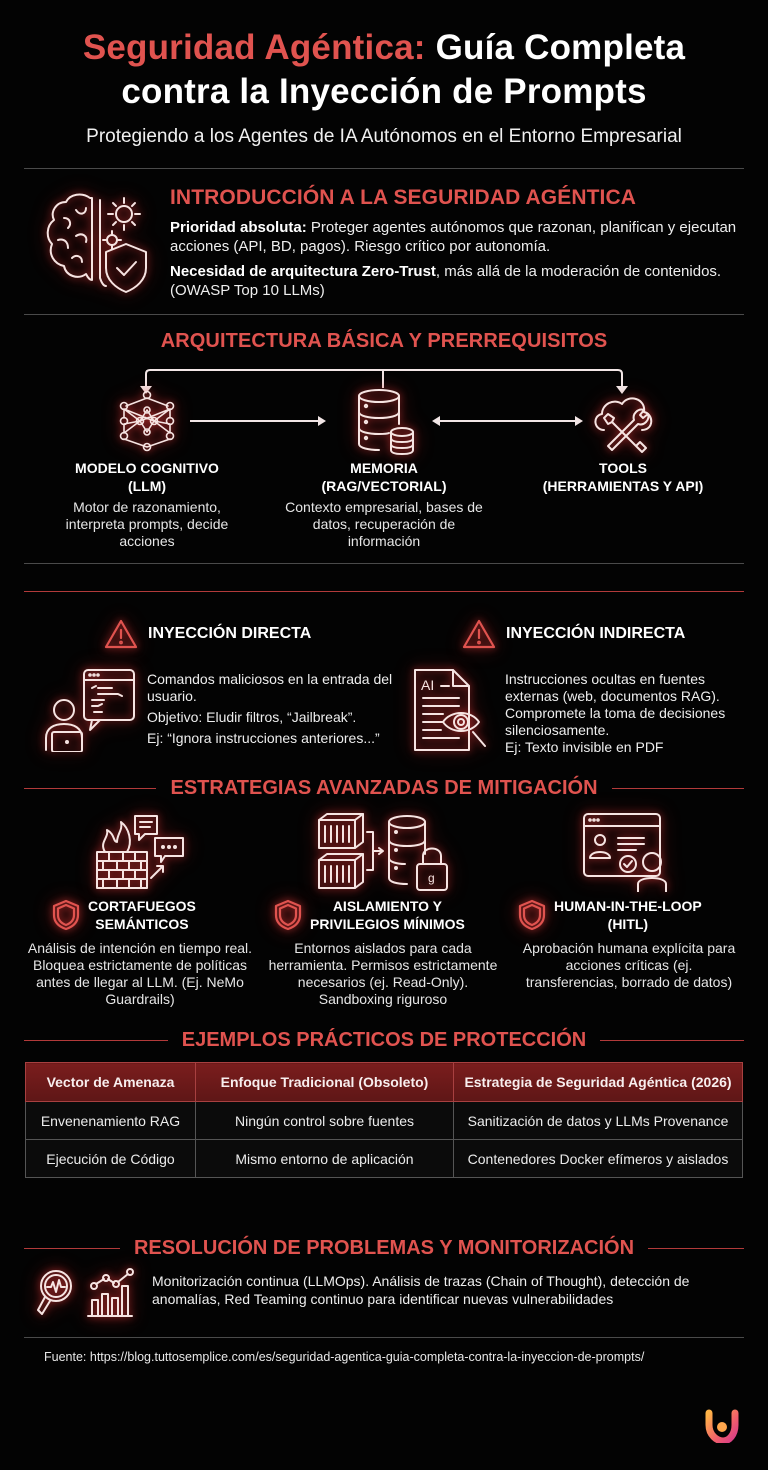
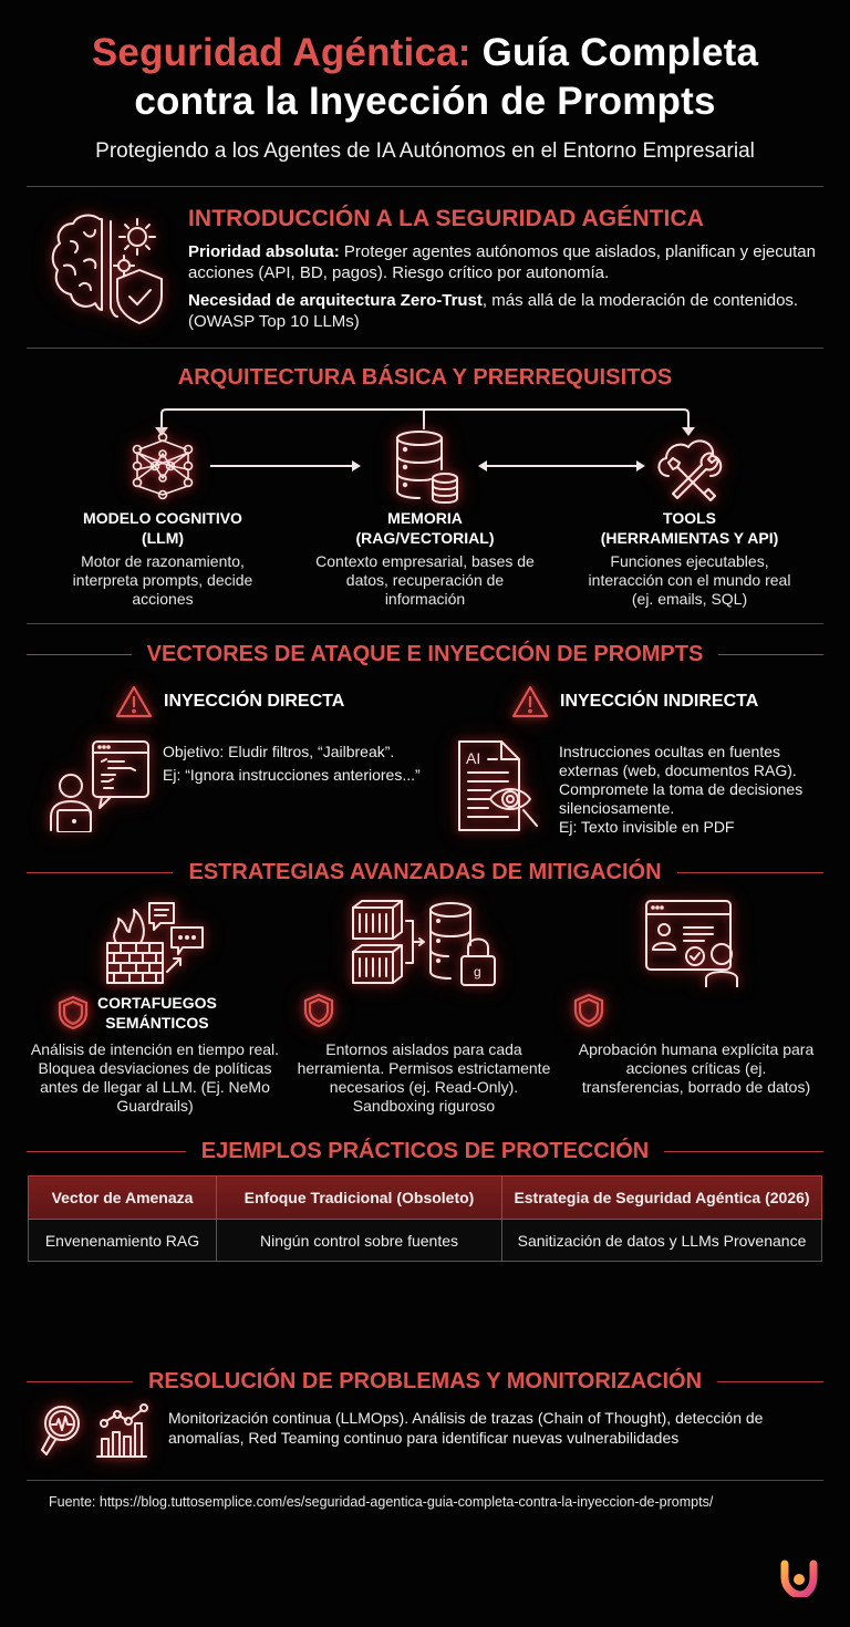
  Seguridad Agéntica: Guía Completa
  contra la Inyección de Prompts
  Protegiendo a los Agentes de IA Autónomos en el Entorno Empresarial
  INTRODUCCIÓN A LA SEGURIDAD AGÉNTICA
- Prioridad absoluta: Proteger agentes autónomos que razonan, planifican y ejecutan acciones (API, BD, pagos). Riesgo crítico por autonomía.
+ Prioridad absoluta: Proteger agentes autónomos que aislados, planifican y ejecutan acciones (API, BD, pagos). Riesgo crítico por autonomía.
  Necesidad de arquitectura Zero-Trust, más allá de la moderación de contenidos. (OWASP Top 10 LLMs)
  ARQUITECTURA BÁSICA Y PRERREQUISITOS
  MODELO COGNITIVO
  (LLM)
  Motor de razonamiento, interpreta prompts, decide acciones
  MEMORIA
  (RAG/VECTORIAL)
  Contexto empresarial, bases de datos, recuperación de información
  TOOLS
  (HERRAMIENTAS Y API)
+ Funciones ejecutables, interacción con el mundo real (ej. emails, SQL)
+ VECTORES DE ATAQUE E INYECCIÓN DE PROMPTS
  INYECCIÓN DIRECTA
- Comandos maliciosos en la entrada del usuario.
  Objetivo: Eludir filtros, “Jailbreak”.
  Ej: “Ignora instrucciones anteriores...”
  INYECCIÓN INDIRECTA
  AI
  Instrucciones ocultas en fuentes externas (web, documentos RAG). Compromete la toma de decisiones silenciosamente.
  Ej: Texto invisible en PDF
  ESTRATEGIAS AVANZADAS DE MITIGACIÓN
  g
  CORTAFUEGOS
  SEMÁNTICOS
- Análisis de intención en tiempo real. Bloquea estrictamente de políticas antes de llegar al LLM. (Ej. NeMo Guardrails)
+ Análisis de intención en tiempo real. Bloquea desviaciones de políticas antes de llegar al LLM. (Ej. NeMo Guardrails)
- AISLAMIENTO Y
- PRIVILEGIOS MÍNIMOS
  Entornos aislados para cada herramienta. Permisos estrictamente necesarios (ej. Read-Only). Sandboxing riguroso
- HUMAN-IN-THE-LOOP
- (HITL)
  Aprobación humana explícita para acciones críticas (ej. transferencias, borrado de datos)
  EJEMPLOS PRÁCTICOS DE PROTECCIÓN
  Vector de Amenaza	Enfoque Tradicional (Obsoleto)	Estrategia de Seguridad Agéntica (2026)
  Envenenamiento RAG	Ningún control sobre fuentes	Sanitización de datos y LLMs Provenance
- Ejecución de Código	Mismo entorno de aplicación	Contenedores Docker efímeros y aislados
  RESOLUCIÓN DE PROBLEMAS Y MONITORIZACIÓN
  Monitorización continua (LLMOps). Análisis de trazas (Chain of Thought), detección de anomalías, Red Teaming continuo para identificar nuevas vulnerabilidades
  Fuente: https://blog.tuttosemplice.com/es/seguridad-agentica-guia-completa-contra-la-inyeccion-de-prompts/
